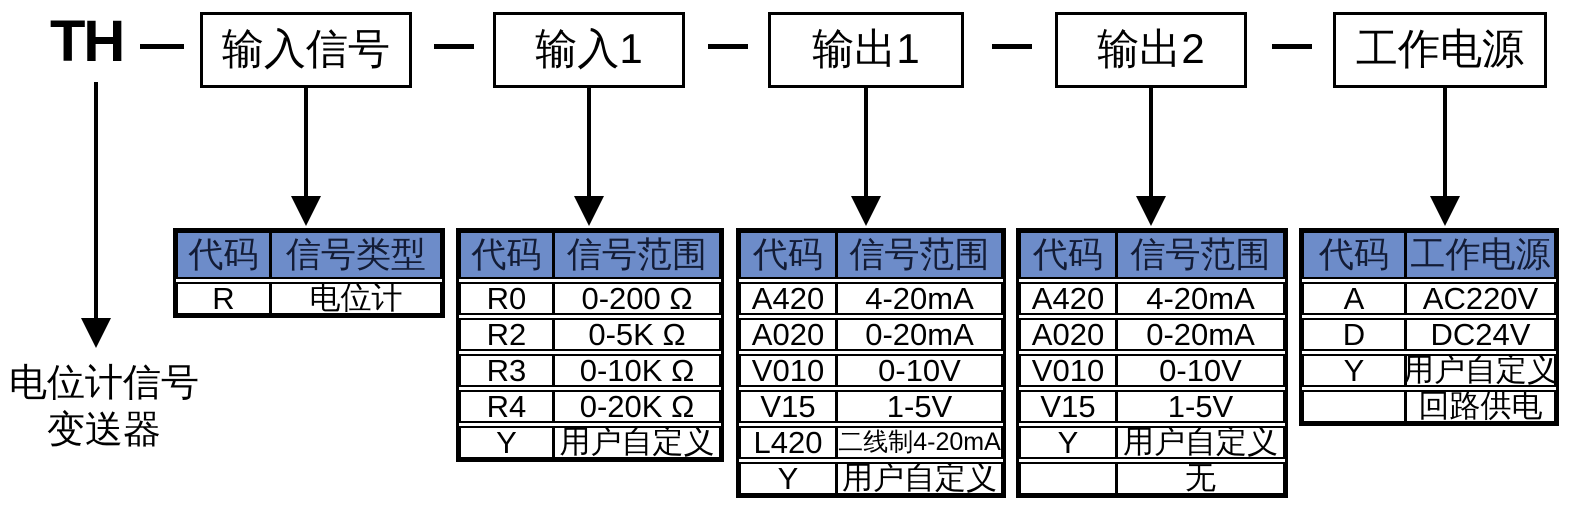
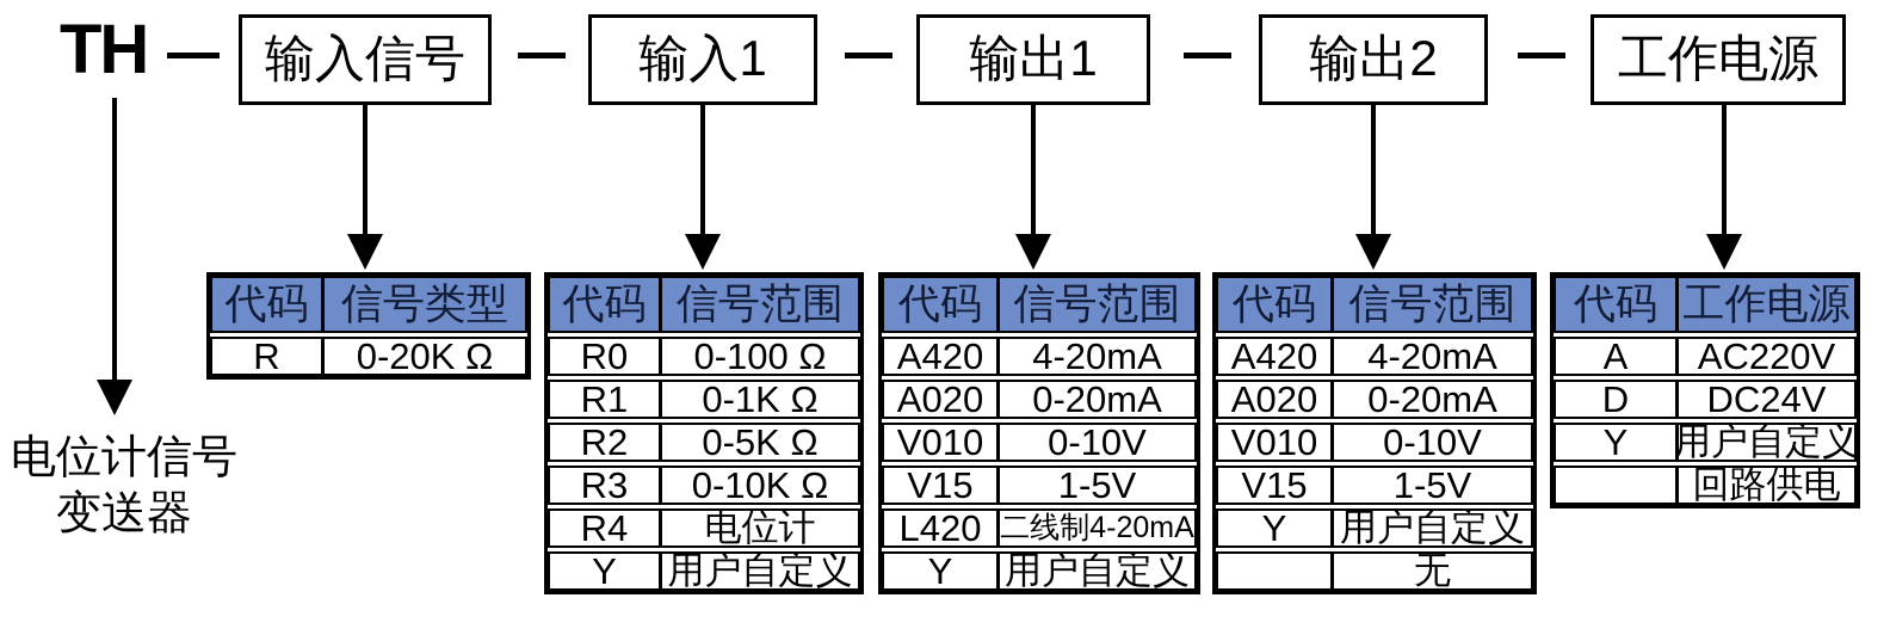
  TH
  输入信号
  输入1
  输出1
  输出2
  工作电源
  电位计信号
  变送器
  代码
  信号类型
  R
- 电位计
+ 0-20K Ω
  代码
  信号范围
  R0
- 0-200 Ω
+ 0-100 Ω
+ R1
+ 0-1K Ω
  R2
  0-5K Ω
  R3
  0-10K Ω
  R4
- 0-20K Ω
+ 电位计
  Y
  用户自定义
  代码
  信号范围
  A420
  4-20mA
  A020
  0-20mA
  V010
  0-10V
  V15
  1-5V
  L420
  二线制4-20mA
  Y
  用户自定义
  代码
  信号范围
  A420
  4-20mA
  A020
  0-20mA
  V010
  0-10V
  V15
  1-5V
  Y
  用户自定义
  无
  代码
  工作电源
  A
  AC220V
  D
  DC24V
  Y
  用户自定义
  回路供电
